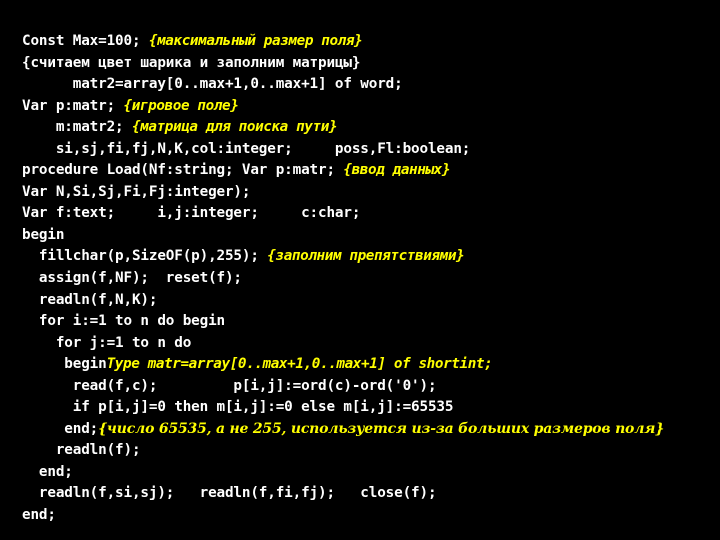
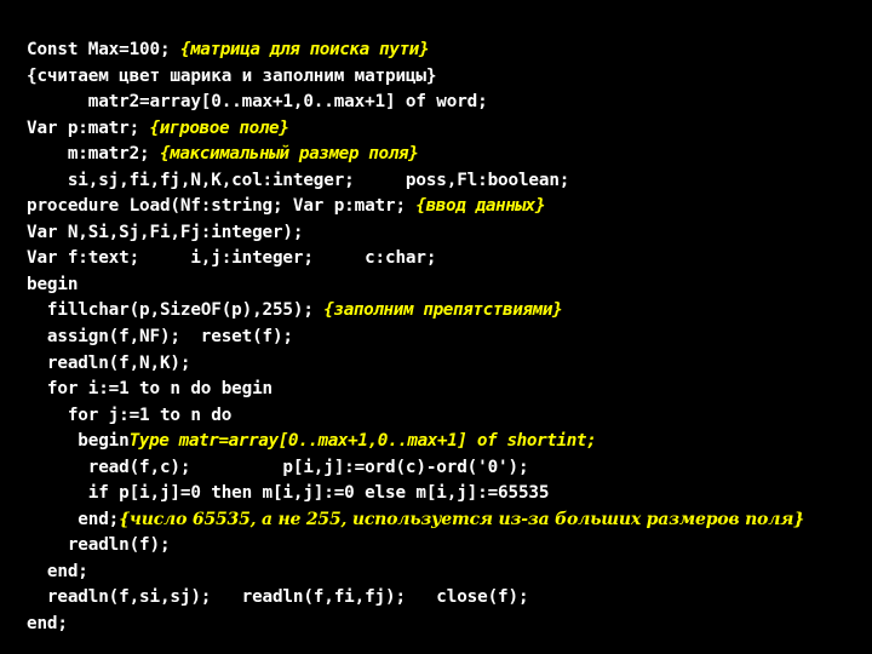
- Const Max=100; {максимальный размер поля}
+ Const Max=100; {матрица для поиска пути}
  {считаем цвет шарика и заполним матрицы}
  matr2=array[0..max+1,0..max+1] of word;
  Var p:matr; {игровое поле}
- m:matr2; {матрица для поиска пути}
+ m:matr2; {максимальный размер поля}
  si,sj,fi,fj,N,K,col:integer; poss,Fl:boolean;
  procedure Load(Nf:string; Var p:matr; {ввод данных}
  Var N,Si,Sj,Fi,Fj:integer);
  Var f:text; i,j:integer; c:char;
  begin
  fillchar(p,SizeOF(p),255); {заполним препятствиями}
  assign(f,NF); reset(f);
  readln(f,N,K);
  for i:=1 to n do begin
  for j:=1 to n do
  beginType matr=array[0..max+1,0..max+1] of shortint;
  read(f,c); p[i,j]:=ord(c)-ord('0');
  if p[i,j]=0 then m[i,j]:=0 else m[i,j]:=65535
  end;{число 65535, а не 255, используется из-за больших размеров поля}
  readln(f);
  end;
  readln(f,si,sj); readln(f,fi,fj); close(f);
  end;
